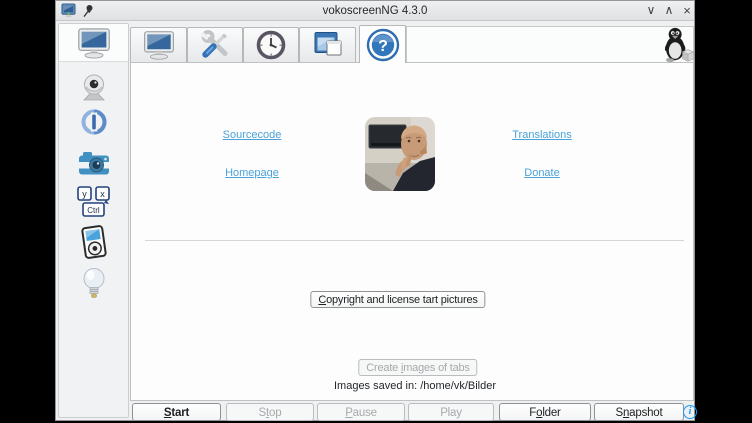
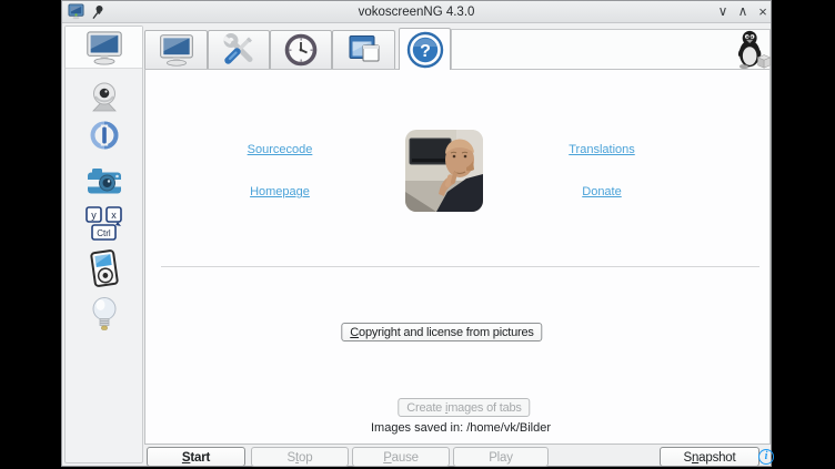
  vokoscreenNG 4.3.0
  ∨
  ∧
  ×
  y
  x
  Ctrl
  ?
  Sourcecode
  Homepage
  Translations
  Donate
- Copyright and license tart pictures
+ Copyright and license from pictures
  Create images of tabs
  Images saved in: /home/vk/Bilder
  Start
  Stop
  Pause
  Play
- Folder
  Snapshot
  i
